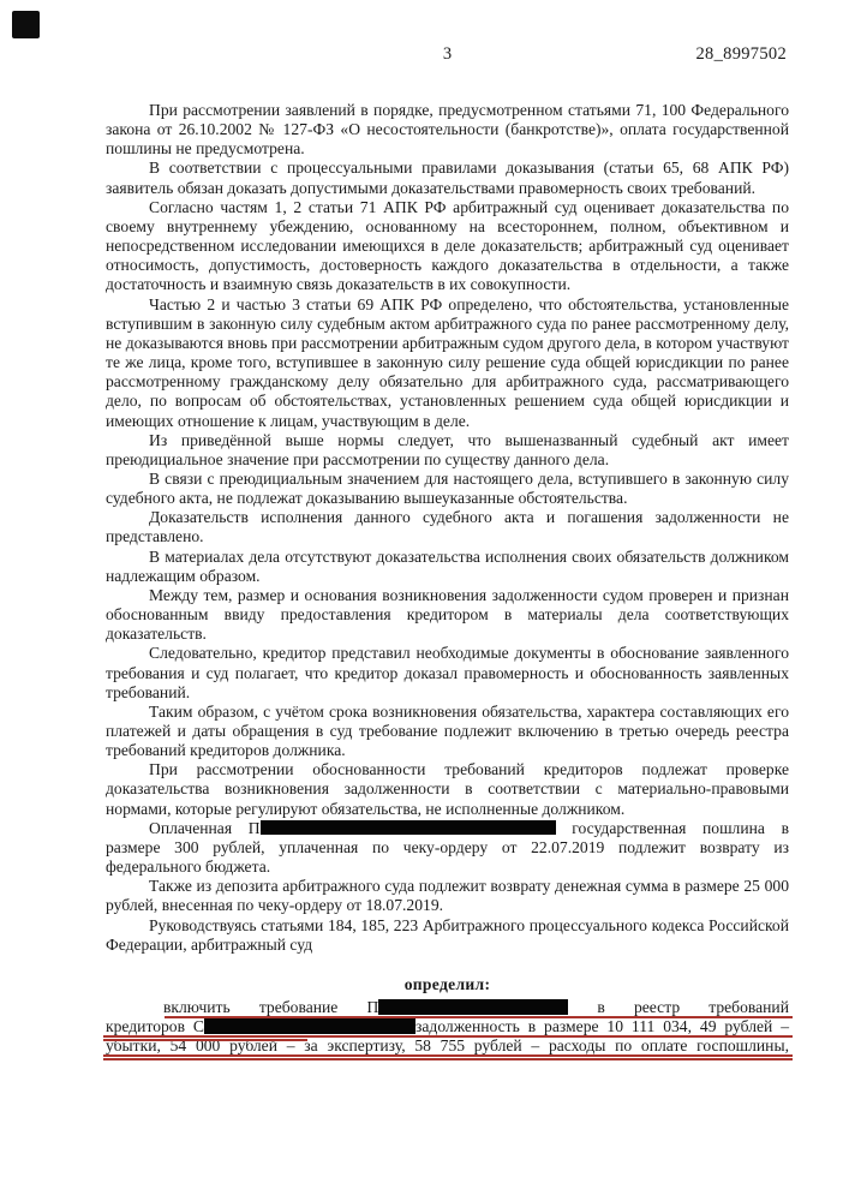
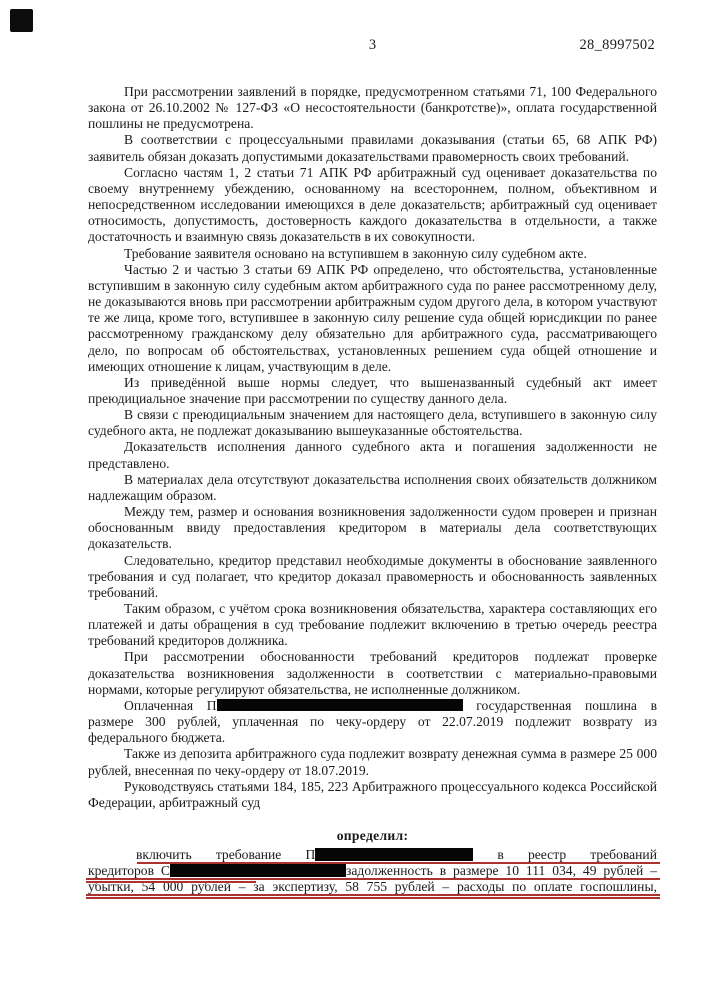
  3
  28_8997502
  При рассмотрении заявлений в порядке, предусмотренном статьями 71, 100 Федерального закона от 26.10.2002 № 127-ФЗ «О несостоятельности (банкротстве)», оплата государственной пошлины не предусмотрена.
  В соответствии с процессуальными правилами доказывания (статьи 65, 68 АПК РФ) заявитель обязан доказать допустимыми доказательствами правомерность своих требований.
  Согласно частям 1, 2 статьи 71 АПК РФ арбитражный суд оценивает доказательства по своему внутреннему убеждению, основанному на всестороннем, полном, объективном и непосредственном исследовании имеющихся в деле доказательств; арбитражный суд оценивает относимость, допустимость, достоверность каждого доказательства в отдельности, а также достаточность и взаимную связь доказательств в их совокупности.
+ Требование заявителя основано на вступившем в законную силу судебном акте.
- Частью 2 и частью 3 статьи 69 АПК РФ определено, что обстоятельства, установленные вступившим в законную силу судебным актом арбитражного суда по ранее рассмотренному делу, не доказываются вновь при рассмотрении арбитражным судом другого дела, в котором участвуют те же лица, кроме того, вступившее в законную силу решение суда общей юрисдикции по ранее рассмотренному гражданскому делу обязательно для арбитражного суда, рассматривающего дело, по вопросам об обстоятельствах, установленных решением суда общей юрисдикции и имеющих отношение к лицам, участвующим в деле.
+ Частью 2 и частью 3 статьи 69 АПК РФ определено, что обстоятельства, установленные вступившим в законную силу судебным актом арбитражного суда по ранее рассмотренному делу, не доказываются вновь при рассмотрении арбитражным судом другого дела, в котором участвуют те же лица, кроме того, вступившее в законную силу решение суда общей юрисдикции по ранее рассмотренному гражданскому делу обязательно для арбитражного суда, рассматривающего дело, по вопросам об обстоятельствах, установленных решением суда общей отношение и имеющих отношение к лицам, участвующим в деле.
  Из приведённой выше нормы следует, что вышеназванный судебный акт имеет преюдициальное значение при рассмотрении по существу данного дела.
  В связи с преюдициальным значением для настоящего дела, вступившего в законную силу судебного акта, не подлежат доказыванию вышеуказанные обстоятельства.
  Доказательств исполнения данного судебного акта и погашения задолженности не представлено.
  В материалах дела отсутствуют доказательства исполнения своих обязательств должником надлежащим образом.
  Между тем, размер и основания возникновения задолженности судом проверен и признан обоснованным ввиду предоставления кредитором в материалы дела соответствующих доказательств.
  Следовательно, кредитор представил необходимые документы в обоснование заявленного требования и суд полагает, что кредитор доказал правомерность и обоснованность заявленных требований.
  Таким образом, с учётом срока возникновения обязательства, характера составляющих его платежей и даты обращения в суд требование подлежит включению в третью очередь реестра требований кредиторов должника.
  При рассмотрении обоснованности требований кредиторов подлежат проверке доказательства возникновения задолженности в соответствии с материально-правовыми нормами, которые регулируют обязательства, не исполненные должником.
  Оплаченная П государственная пошлина в размере 300 рублей, уплаченная по чеку-ордеру от 22.07.2019 подлежит возврату из федерального бюджета.
  Также из депозита арбитражного суда подлежит возврату денежная сумма в размере 25 000 рублей, внесенная по чеку-ордеру от 18.07.2019.
  Руководствуясь статьями 184, 185, 223 Арбитражного процессуального кодекса Российской Федерации, арбитражный суд
  определил:
  включить требование П в реестр требований
  кредиторов С задолженность в размере 10 111 034, 49 рублей –
  убытки, 54 000 рублей – за экспертизу, 58 755 рублей – расходы по оплате госпошлины,
